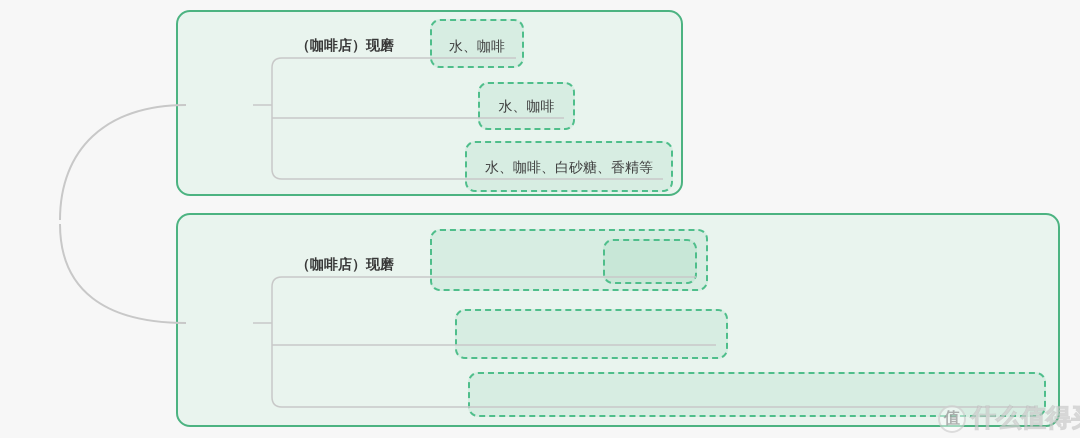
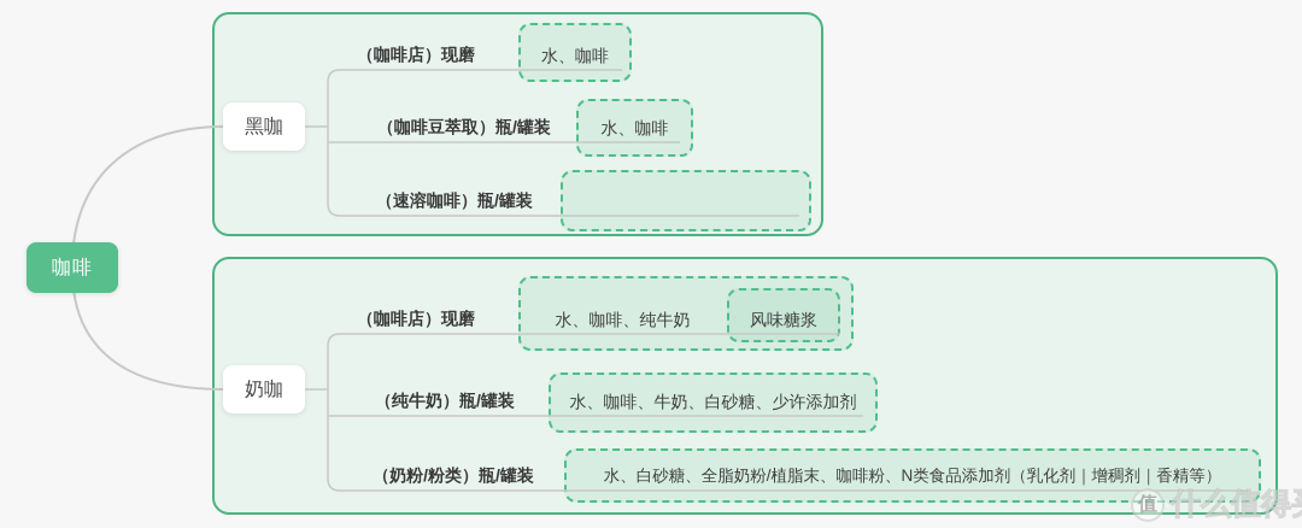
+ 咖啡
+ 黑咖
+ 奶咖
  （咖啡店）现磨
+ （咖啡豆萃取）瓶/罐装
+ （速溶咖啡）瓶/罐装
  水、咖啡
  水、咖啡
- 水、咖啡、白砂糖、香精等
  （咖啡店）现磨
+ （纯牛奶）瓶/罐装
+ （奶粉/粉类）瓶/罐装
+ 水、咖啡、纯牛奶
+ 风味糖浆
+ 水、咖啡、牛奶、白砂糖、少许添加剂
+ 水、白砂糖、全脂奶粉/植脂末、咖啡粉、N类食品添加剂（乳化剂｜增稠剂｜香精等）
  值
  什么值得
